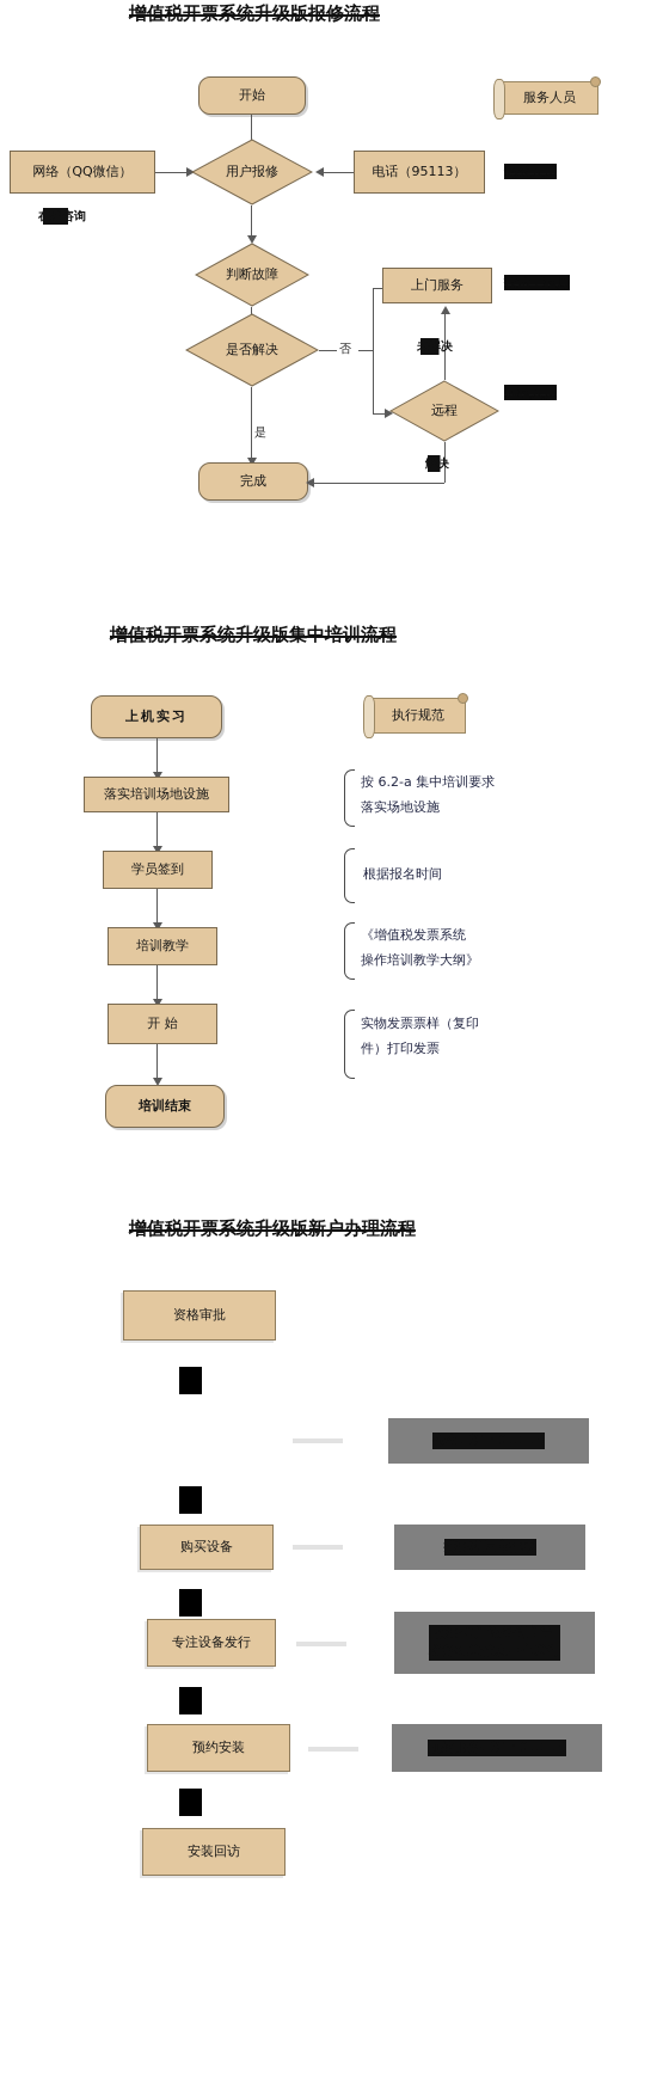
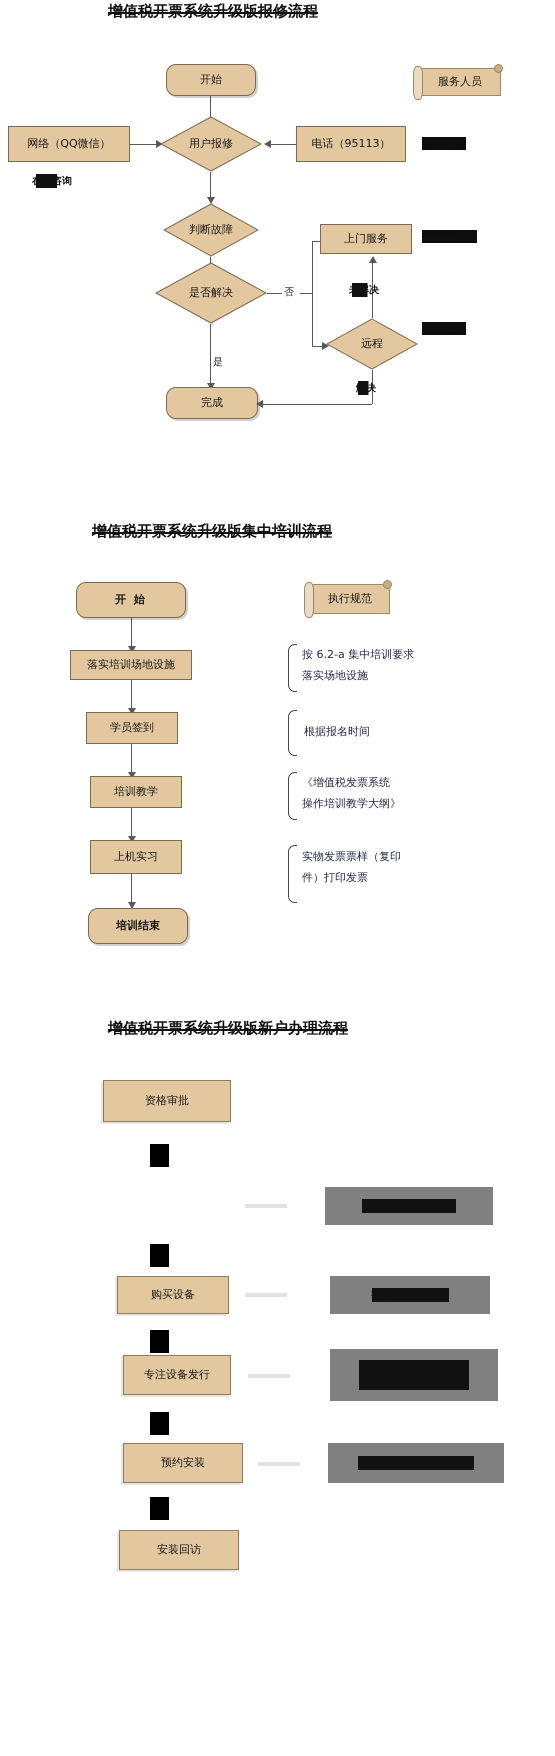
  增值税开票系统升级版报修流程
  开始
  网络（QQ微信）
  在线咨询
  用户报修
  电话（95113）
  服务人员
  热线人员
  技术工程师
  远程人员
  判断故障
  是否解决
  否
  上门服务
  远程
  未解决
  是
  完成
  解决
  增值税开票系统升级版集中培训流程
  执行规范
- 上机实习
+ 开 始
  落实培训场地设施
  学员签到
  培训教学
- 开 始
+ 上机实习
  培训结束
  按 6.2-a 集中培训要求
  落实场地设施
  根据报名时间
  《增值税发票系统
  操作培训教学大纲》
  实物发票票样（复印
  件）打印发票
  增值税开票系统升级版新户办理流程
  资格审批
  报名电话：95113
  购买设备
  携带税局审批表
  专注设备发行
  税务机关信息中心发行
  预约安装
  预约服务电话：95113
  安装回访
